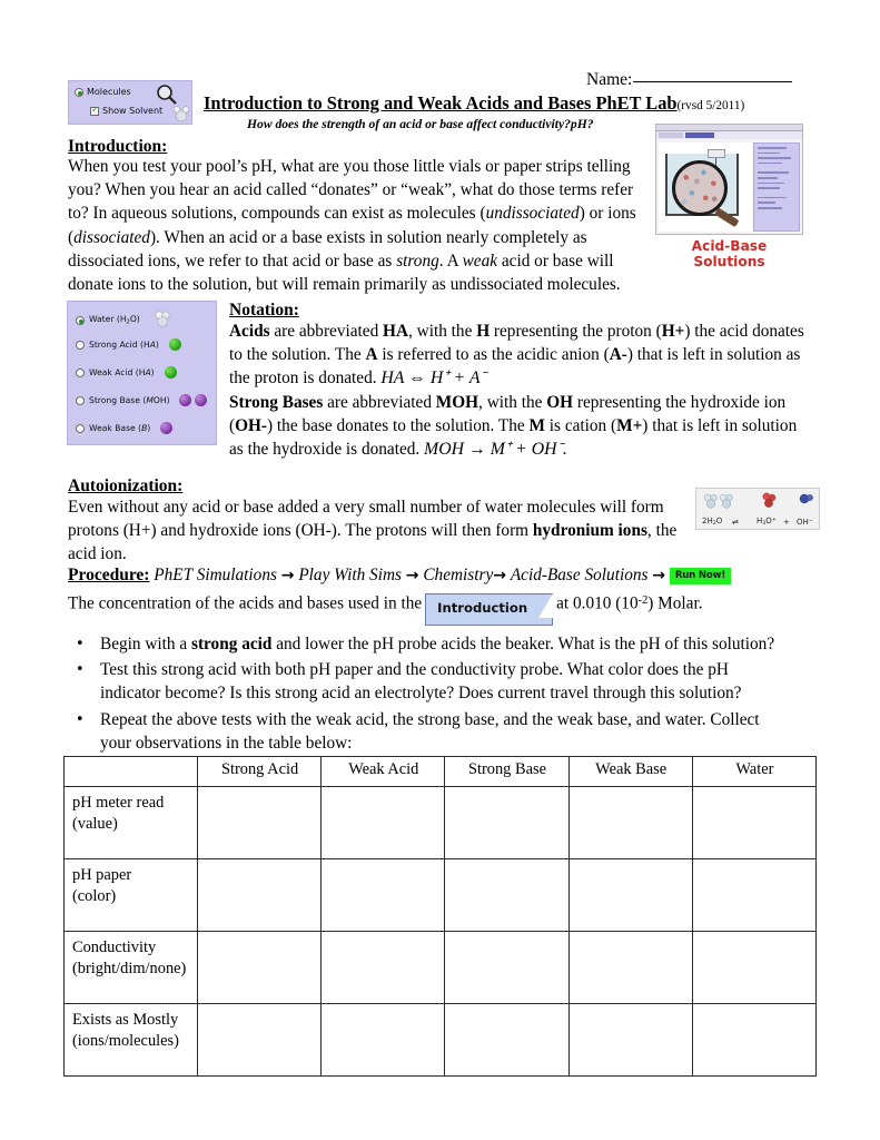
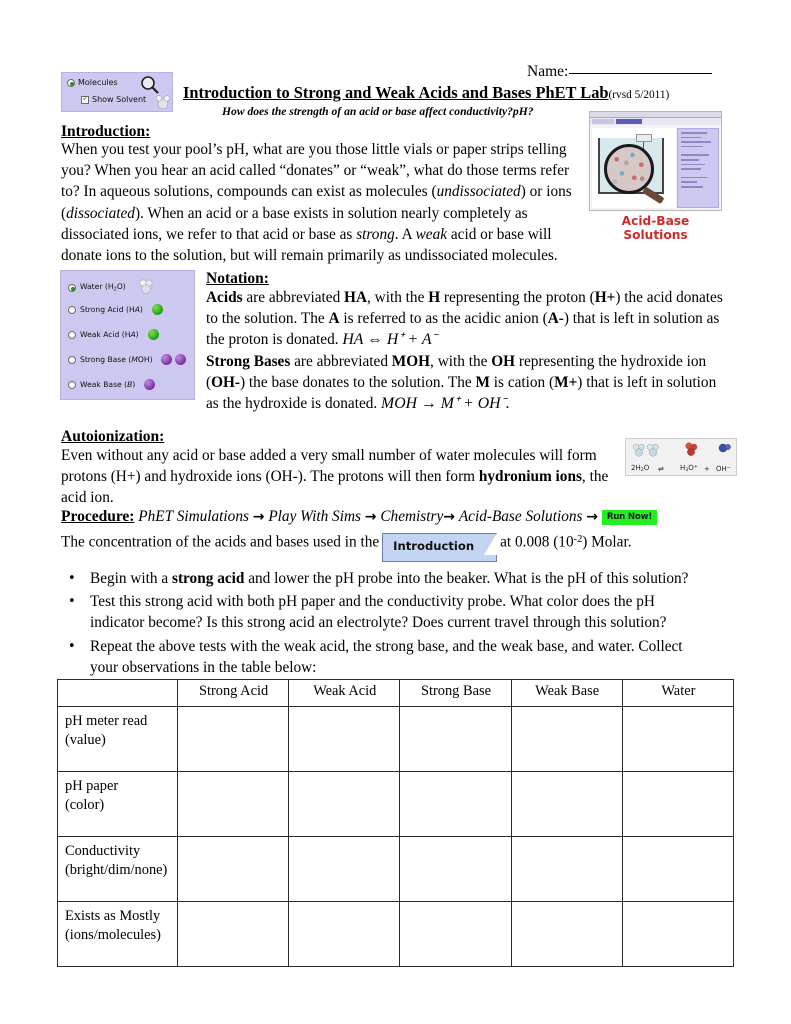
  Name:
  Molecules
  Show Solvent
  Introduction to Strong and Weak Acids and Bases PhET Lab(rvsd 5/2011)
  How does the strength of an acid or base affect conductivity?pH?
  Acid-Base Solutions
  Introduction:
  When you test your pool’s pH, what are you those little vials or paper strips telling you? When you hear an acid called “donates” or “weak”, what do those terms refer to? In aqueous solutions, compounds can exist as molecules (undissociated) or ions (dissociated). When an acid or a base exists in solution nearly completely as dissociated ions, we refer to that acid or base as strong. A weak acid or base will donate ions to the solution, but will remain primarily as undissociated molecules.
  Water (H O)
  Strong Acid (HA)
  Weak Acid (HA)
  Strong Base (MOH)
  Weak Base (B)
  Notation:
  Acids are abbreviated HA, with the H representing the proton (H+) the acid donates to the solution. The A is referred to as the acidic anion (A-) that is left in solution as the proton is donated. HA ⇔ H⁺ + A⁻
  Strong Bases are abbreviated MOH, with the OH representing the hydroxide ion (OH-) the base donates to the solution. The M is cation (M+) that is left in solution as the hydroxide is donated. MOH → M⁺ + OH⁻.
  Autoionization:
  Even without any acid or base added a very small number of water molecules will form protons (H+) and hydroxide ions (OH-). The protons will then form hydronium ions, the acid ion.
  2H O
  ⇌
  +
  Procedure: PhET Simulations → Play With Sims → Chemistry→ Acid-Base Solutions → Run Now!
- The concentration of the acids and bases used in the Introduction at 0.010 (10-2) Molar.
+ The concentration of the acids and bases used in the Introduction at 0.008 (10-2) Molar.
  •
- Begin with a strong acid and lower the pH probe acids the beaker. What is the pH of this solution?
+ Begin with a strong acid and lower the pH probe into the beaker. What is the pH of this solution?
  •
  Test this strong acid with both pH paper and the conductivity probe. What color does the pH indicator become? Is this strong acid an electrolyte? Does current travel through this solution?
  •
  Repeat the above tests with the weak acid, the strong base, and the weak base, and water. Collect your observations in the table below:
  	Strong Acid	Weak Acid	Strong Base	Weak Base	Water
  pH meter read (value)
  pH paper (color)
  Conductivity (bright/dim/none)
  Exists as Mostly (ions/molecules)
